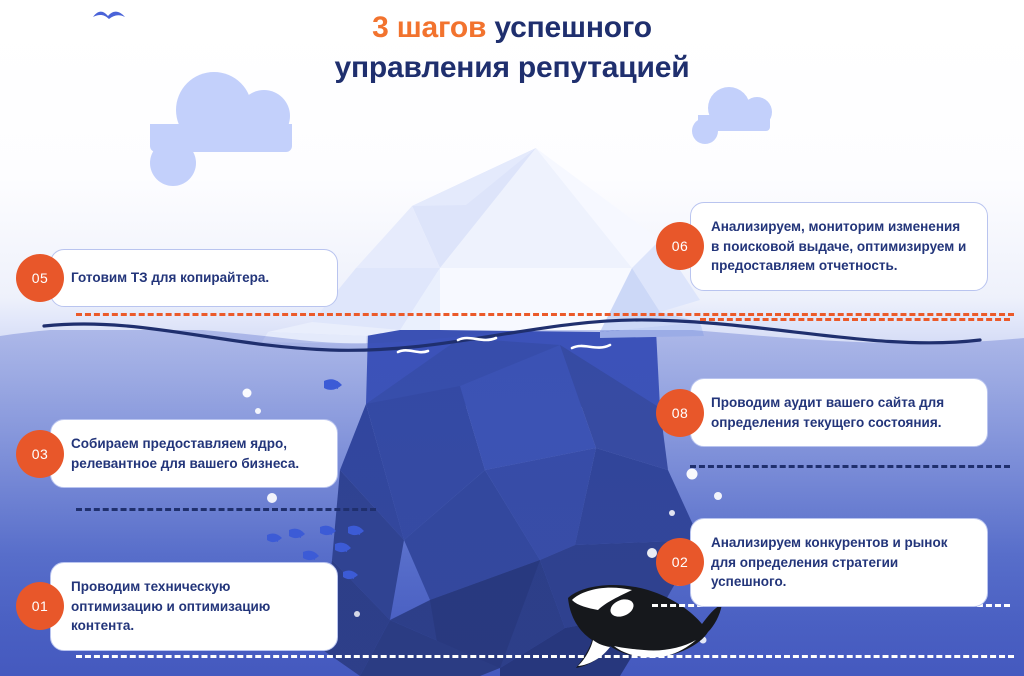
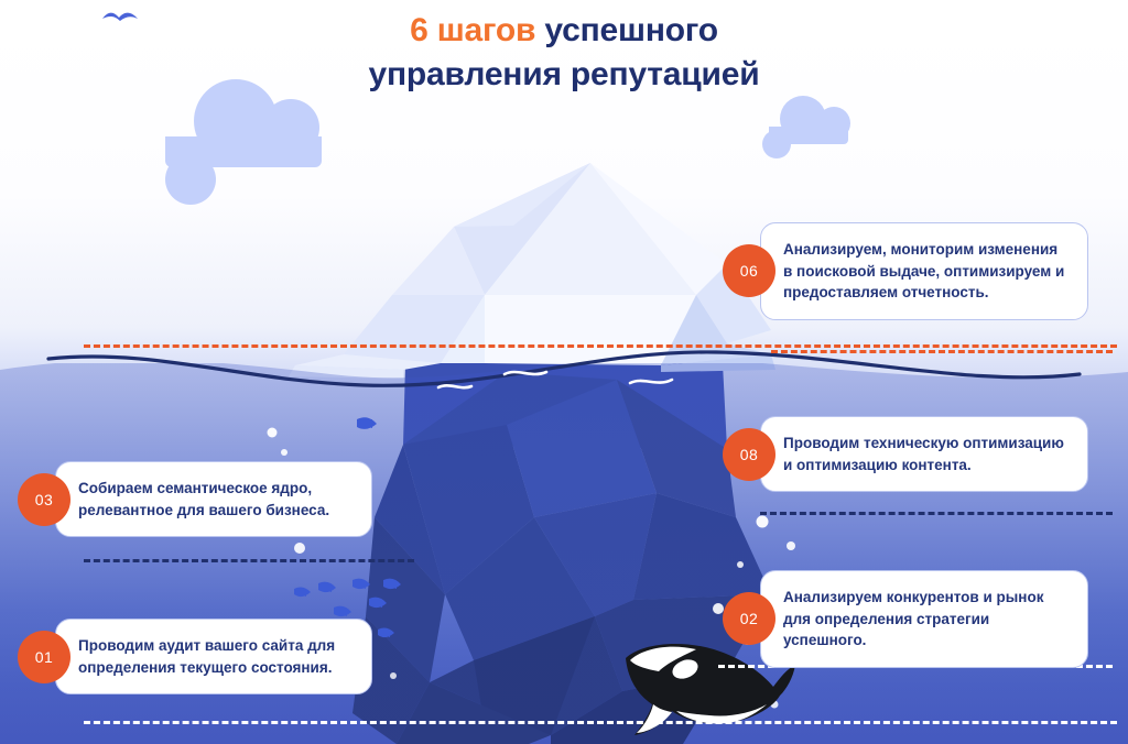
- 3 шагов успешного
+ 6 шагов успешного
  управления репутацией
  06
  Анализируем, мониторим изменения в поисковой выдаче, оптимизируем и предоставляем отчетность.
- 05
- Готовим ТЗ для копирайтера.
  08
- Проводим аудит вашего сайта для определения текущего состояния.
+ Проводим техническую оптимизацию и оптимизацию контента.
  03
- Собираем предоставляем ядро, релевантное для вашего бизнеса.
+ Собираем семантическое ядро, релевантное для вашего бизнеса.
  02
  Анализируем конкурентов и рынок для определения стратегии успешного.
  01
- Проводим техническую оптимизацию и оптимизацию контента.
+ Проводим аудит вашего сайта для определения текущего состояния.
